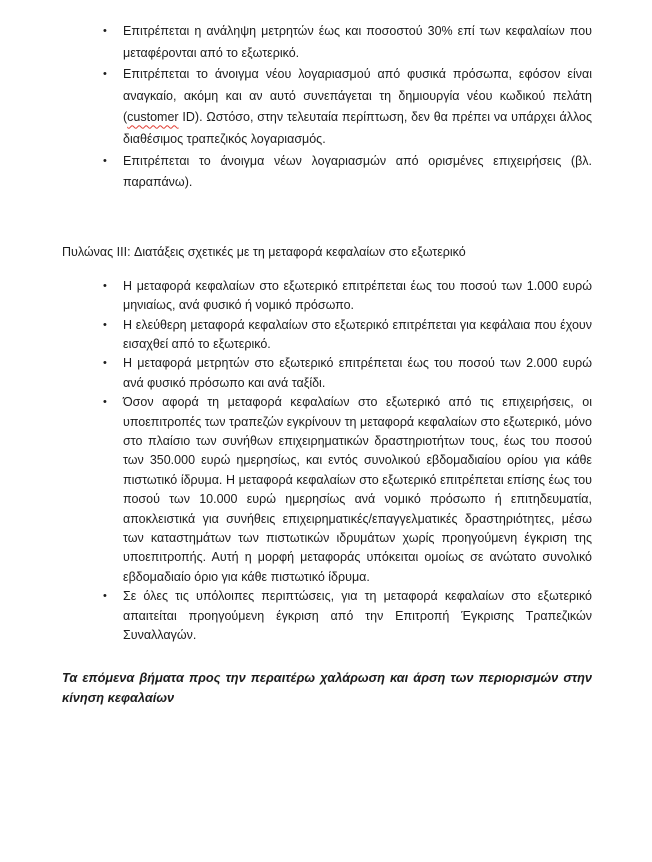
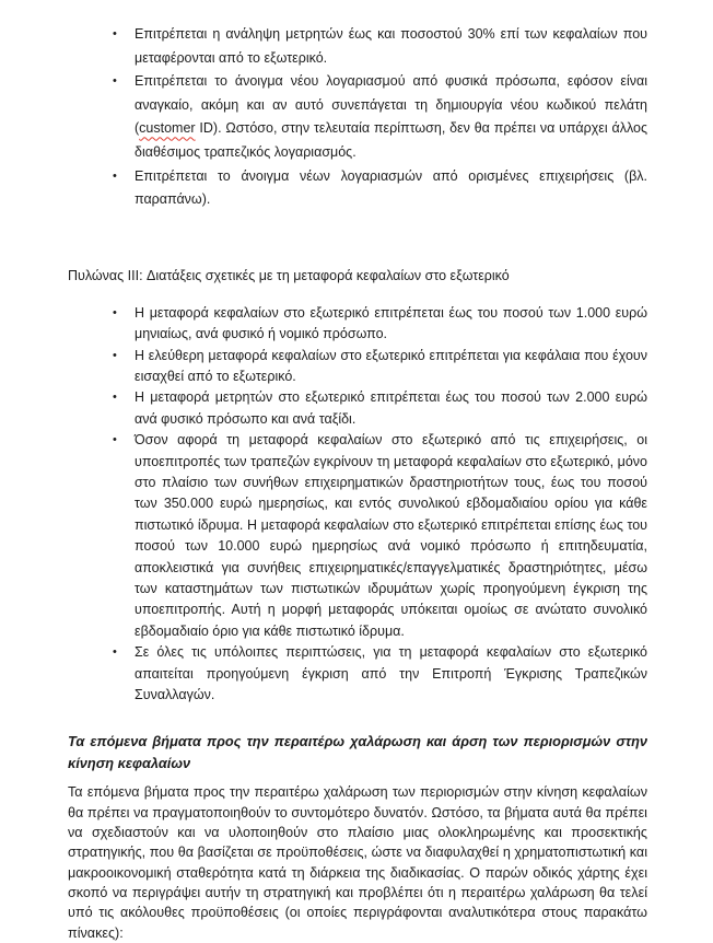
  •
  Επιτρέπεται η ανάληψη μετρητών έως και ποσοστού 30% επί των κεφαλαίων που μεταφέρονται από το εξωτερικό.
  •
  Επιτρέπεται το άνοιγμα νέου λογαριασμού από φυσικά πρόσωπα, εφόσον είναι αναγκαίο, ακόμη και αν αυτό συνεπάγεται τη δημιουργία νέου κωδικού πελάτη (customer ID). Ωστόσο, στην τελευταία περίπτωση, δεν θα πρέπει να υπάρχει άλλος διαθέσιμος τραπεζικός λογαριασμός.
  •
  Επιτρέπεται το άνοιγμα νέων λογαριασμών από ορισμένες επιχειρήσεις (βλ. παραπάνω).
  Πυλώνας III: Διατάξεις σχετικές με τη μεταφορά κεφαλαίων στο εξωτερικό
  •
  Η μεταφορά κεφαλαίων στο εξωτερικό επιτρέπεται έως του ποσού των 1.000 ευρώ μηνιαίως, ανά φυσικό ή νομικό πρόσωπο.
  •
  Η ελεύθερη μεταφορά κεφαλαίων στο εξωτερικό επιτρέπεται για κεφάλαια που έχουν εισαχθεί από το εξωτερικό.
  •
  Η μεταφορά μετρητών στο εξωτερικό επιτρέπεται έως του ποσού των 2.000 ευρώ ανά φυσικό πρόσωπο και ανά ταξίδι.
  •
  Όσον αφορά τη μεταφορά κεφαλαίων στο εξωτερικό από τις επιχειρήσεις, οι υποεπιτροπές των τραπεζών εγκρίνουν τη μεταφορά κεφαλαίων στο εξωτερικό, μόνο στο πλαίσιο των συνήθων επιχειρηματικών δραστηριοτήτων τους, έως του ποσού των 350.000 ευρώ ημερησίως, και εντός συνολικού εβδομαδιαίου ορίου για κάθε πιστωτικό ίδρυμα. Η μεταφορά κεφαλαίων στο εξωτερικό επιτρέπεται επίσης έως του ποσού των 10.000 ευρώ ημερησίως ανά νομικό πρόσωπο ή επιτηδευματία, αποκλειστικά για συνήθεις επιχειρηματικές/επαγγελματικές δραστηριότητες, μέσω των καταστημάτων των πιστωτικών ιδρυμάτων χωρίς προηγούμενη έγκριση της υποεπιτροπής. Αυτή η μορφή μεταφοράς υπόκειται ομοίως σε ανώτατο συνολικό εβδομαδιαίο όριο για κάθε πιστωτικό ίδρυμα.
  •
  Σε όλες τις υπόλοιπες περιπτώσεις, για τη μεταφορά κεφαλαίων στο εξωτερικό απαιτείται προηγούμενη έγκριση από την Επιτροπή Έγκρισης Τραπεζικών Συναλλαγών.
  Τα επόμενα βήματα προς την περαιτέρω χαλάρωση και άρση των περιορισμών στην κίνηση κεφαλαίων
+ Τα επόμενα βήματα προς την περαιτέρω χαλάρωση των περιορισμών στην κίνηση κεφαλαίων θα πρέπει να πραγματοποιηθούν το συντομότερο δυνατόν. Ωστόσο, τα βήματα αυτά θα πρέπει να σχεδιαστούν και να υλοποιηθούν στο πλαίσιο μιας ολοκληρωμένης και προσεκτικής στρατηγικής, που θα βασίζεται σε προϋποθέσεις, ώστε να διαφυλαχθεί η χρηματοπιστωτική και μακροοικονομική σταθερότητα κατά τη διάρκεια της διαδικασίας. Ο παρών οδικός χάρτης έχει σκοπό να περιγράψει αυτήν τη στρατηγική και προβλέπει ότι η περαιτέρω χαλάρωση θα τελεί υπό τις ακόλουθες προϋποθέσεις (οι οποίες περιγράφονται αναλυτικότερα στους παρακάτω πίνακες):
